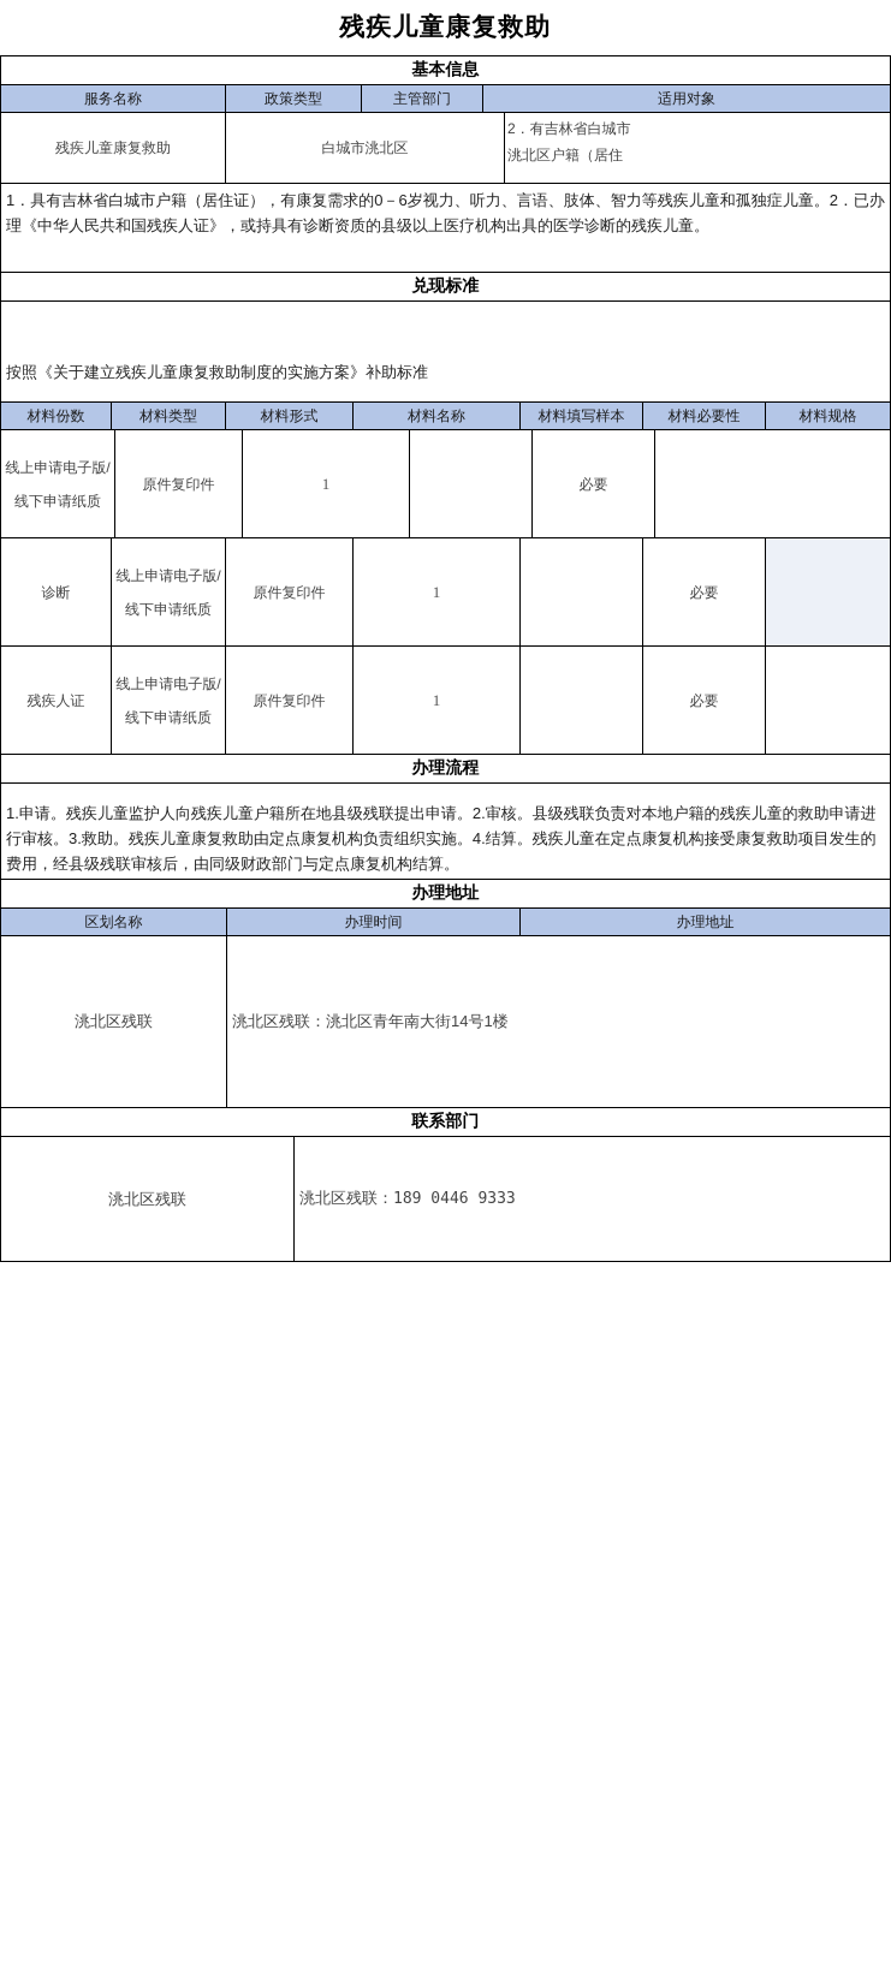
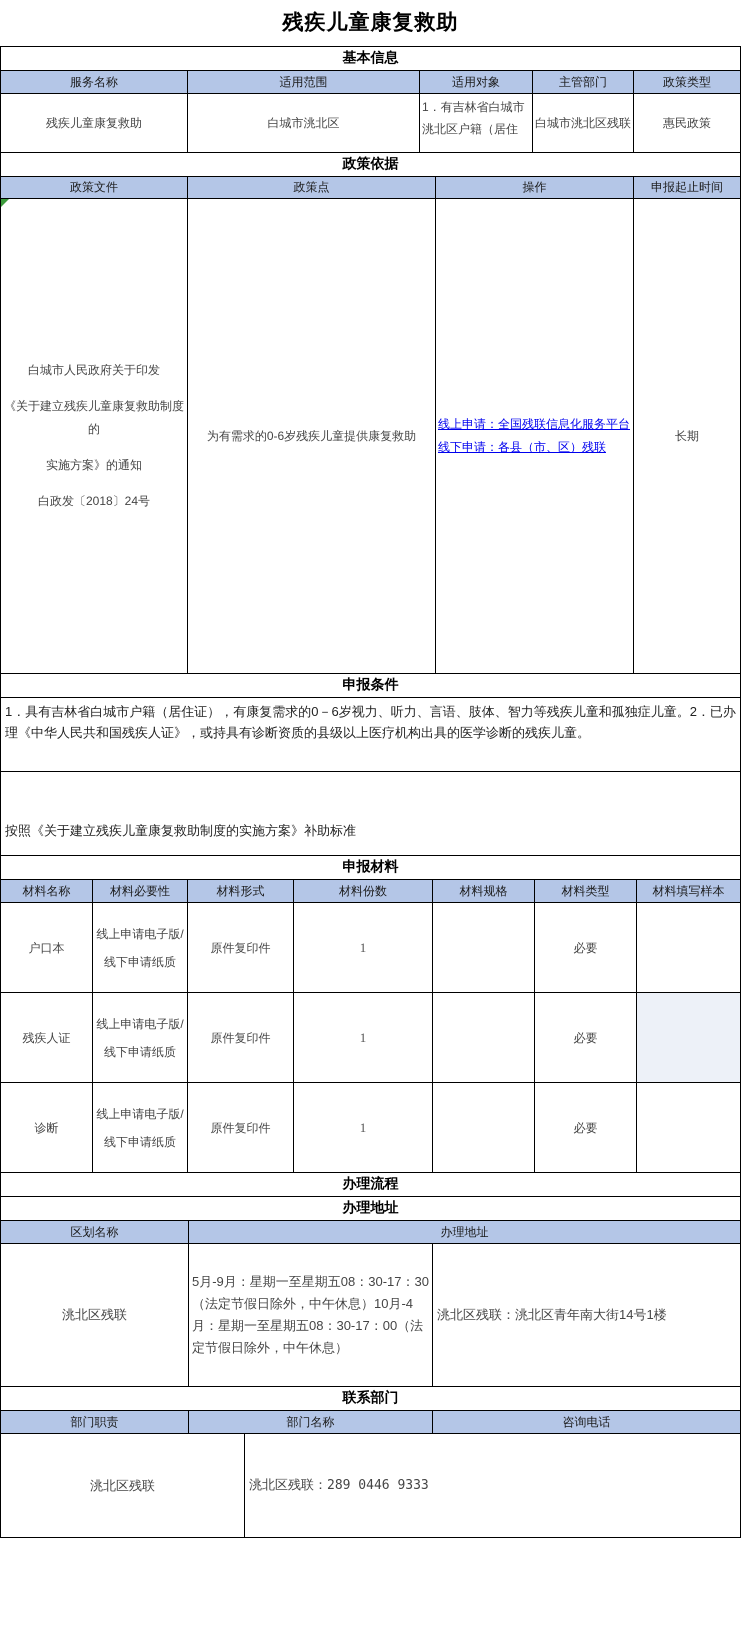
  残疾儿童康复救助
  基本信息
  服务名称
+ 适用范围
- 政策类型
+ 适用对象
  主管部门
- 适用对象
+ 政策类型
  残疾儿童康复救助
  白城市洮北区
- 2．有吉林省白城市洮北区户籍（居住
+ 1．有吉林省白城市洮北区户籍（居住
+ 白城市洮北区残联
+ 惠民政策
+ 政策依据
+ 政策文件
+ 政策点
+ 操作
+ 申报起止时间
+ 白城市人民政府关于印发
+ 《关于建立残疾儿童康复救助制度的
+ 实施方案》的通知
+ 白政发〔2018〕24号
+ 为有需求的0-6岁残疾儿童提供康复救助
+ 线上申请：全国残联信息化服务平台
+ 线下申请：各县（市、区）残联
+ 长期
+ 申报条件
  1．具有吉林省白城市户籍（居住证），有康复需求的0－6岁视力、听力、言语、肢体、智力等残疾儿童和孤独症儿童。2．已办理《中华人民共和国残疾人证》，或持具有诊断资质的县级以上医疗机构出具的医学诊断的残疾儿童。
- 兑现标准
  按照《关于建立残疾儿童康复救助制度的实施方案》补助标准
+ 申报材料
- 材料份数
+ 材料名称
- 材料类型
+ 材料必要性
  材料形式
- 材料名称
+ 材料份数
- 材料填写样本
+ 材料规格
- 材料必要性
+ 材料类型
- 材料规格
+ 材料填写样本
+ 户口本
  线上申请电子版/线下申请纸质
  原件复印件
  1
  必要
- 诊断
+ 残疾人证
  线上申请电子版/线下申请纸质
  原件复印件
  1
  必要
- 残疾人证
+ 诊断
  线上申请电子版/线下申请纸质
  原件复印件
  1
  必要
  办理流程
- 1.申请。残疾儿童监护人向残疾儿童户籍所在地县级残联提出申请。2.审核。县级残联负责对本地户籍的残疾儿童的救助申请进行审核。3.救助。残疾儿童康复救助由定点康复机构负责组织实施。4.结算。残疾儿童在定点康复机构接受康复救助项目发生的费用，经县级残联审核后，由同级财政部门与定点康复机构结算。
  办理地址
  区划名称
- 办理时间
  办理地址
  洮北区残联
+ 5月-9月：星期一至星期五08：30-17：30（法定节假日除外，中午休息）10月-4月：星期一至星期五08：30-17：00（法定节假日除外，中午休息）
  洮北区残联：洮北区青年南大街14号1楼
  联系部门
+ 部门职责
+ 部门名称
+ 咨询电话
  洮北区残联
- 洮北区残联：189 0446 9333
+ 洮北区残联：289 0446 9333
